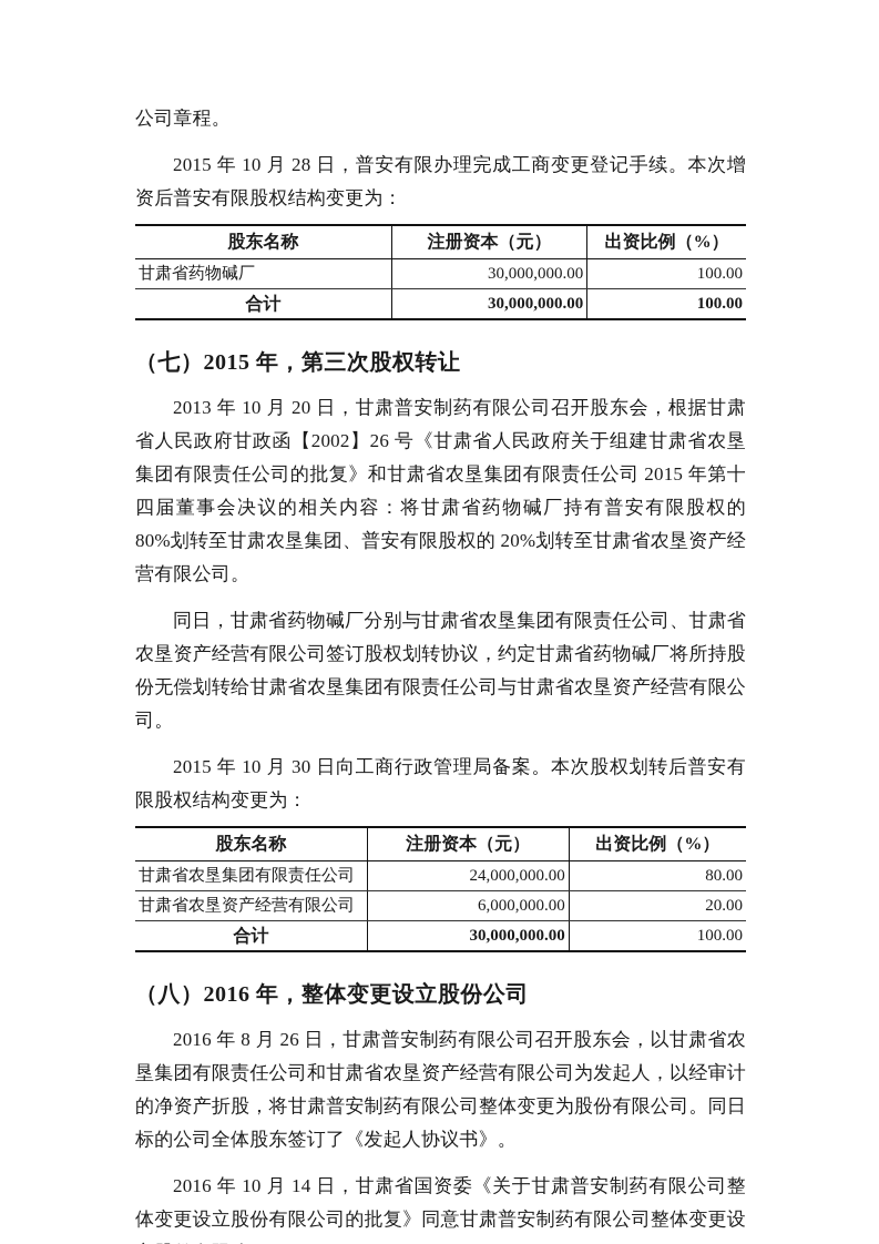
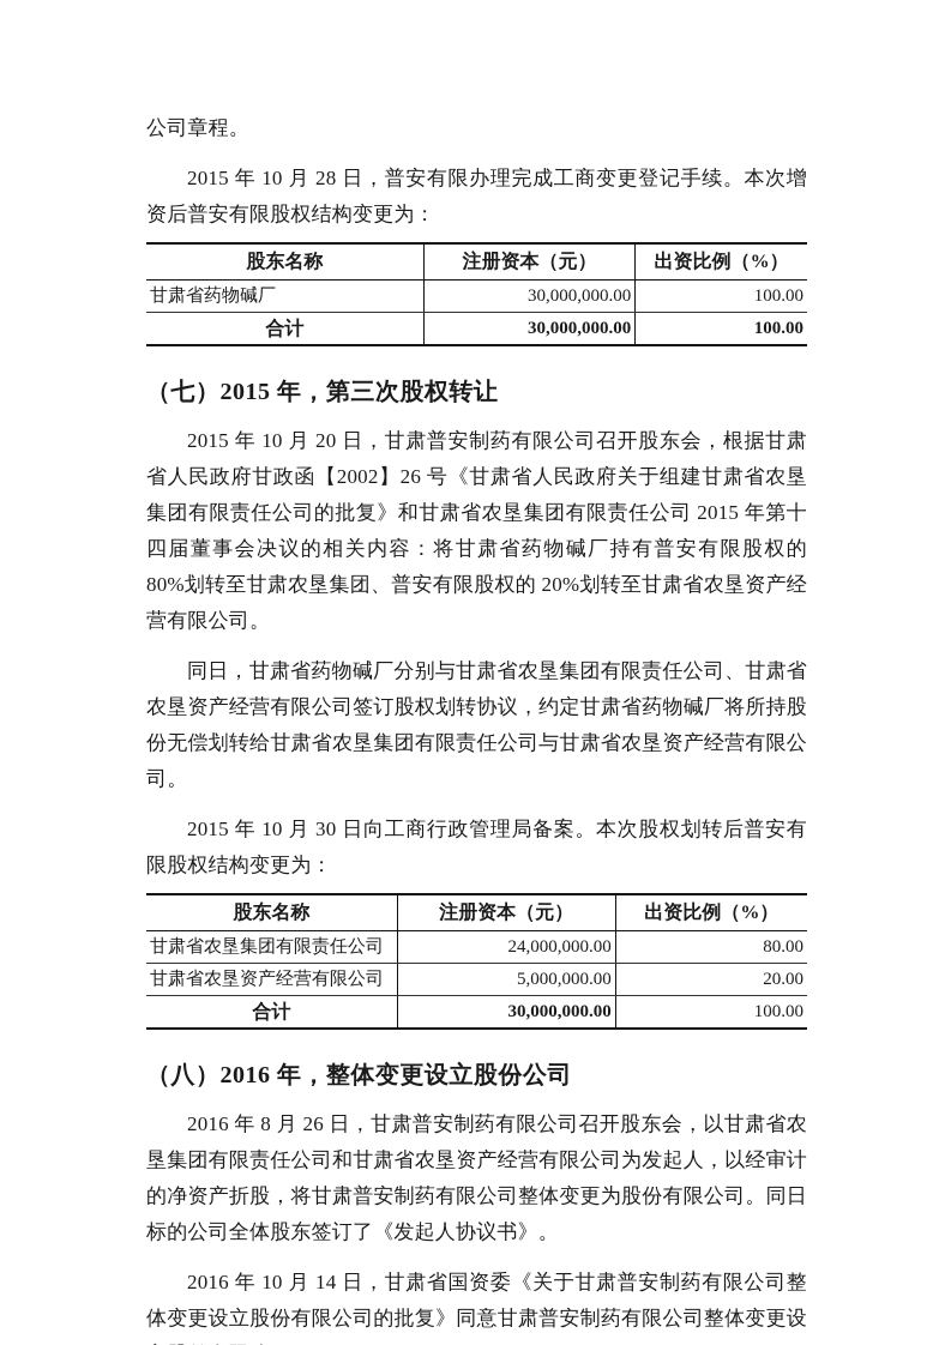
  公司章程。
  2015 年 10 月 28 日，普安有限办理完成工商变更登记手续。本次增资后普安有限股权结构变更为：
  股东名称	注册资本（元）	出资比例（%）
  甘肃省药物碱厂	30,000,000.00	100.00
  合计	30,000,000.00	100.00
  （七）2015 年，第三次股权转让
- 2013 年 10 月 20 日，甘肃普安制药有限公司召开股东会，根据甘肃省人民政府甘政函【2002】26 号《甘肃省人民政府关于组建甘肃省农垦集团有限责任公司的批复》和甘肃省农垦集团有限责任公司 2015 年第十四届董事会决议的相关内容：将甘肃省药物碱厂持有普安有限股权的 80%划转至甘肃农垦集团、普安有限股权的 20%划转至甘肃省农垦资产经营有限公司。
+ 2015 年 10 月 20 日，甘肃普安制药有限公司召开股东会，根据甘肃省人民政府甘政函【2002】26 号《甘肃省人民政府关于组建甘肃省农垦集团有限责任公司的批复》和甘肃省农垦集团有限责任公司 2015 年第十四届董事会决议的相关内容：将甘肃省药物碱厂持有普安有限股权的 80%划转至甘肃农垦集团、普安有限股权的 20%划转至甘肃省农垦资产经营有限公司。
  同日，甘肃省药物碱厂分别与甘肃省农垦集团有限责任公司、甘肃省农垦资产经营有限公司签订股权划转协议，约定甘肃省药物碱厂将所持股份无偿划转给甘肃省农垦集团有限责任公司与甘肃省农垦资产经营有限公司。
  2015 年 10 月 30 日向工商行政管理局备案。本次股权划转后普安有限股权结构变更为：
  股东名称	注册资本（元）	出资比例（%）
  甘肃省农垦集团有限责任公司	24,000,000.00	80.00
- 甘肃省农垦资产经营有限公司	6,000,000.00	20.00
+ 甘肃省农垦资产经营有限公司	5,000,000.00	20.00
  合计	30,000,000.00	100.00
  （八）2016 年，整体变更设立股份公司
  2016 年 8 月 26 日，甘肃普安制药有限公司召开股东会，以甘肃省农垦集团有限责任公司和甘肃省农垦资产经营有限公司为发起人，以经审计的净资产折股，将甘肃普安制药有限公司整体变更为股份有限公司。同日标的公司全体股东签订了《发起人协议书》。
  2016 年 10 月 14 日，甘肃省国资委《关于甘肃普安制药有限公司整体变更设立股份有限公司的批复》同意甘肃普安制药有限公司整体变更设
